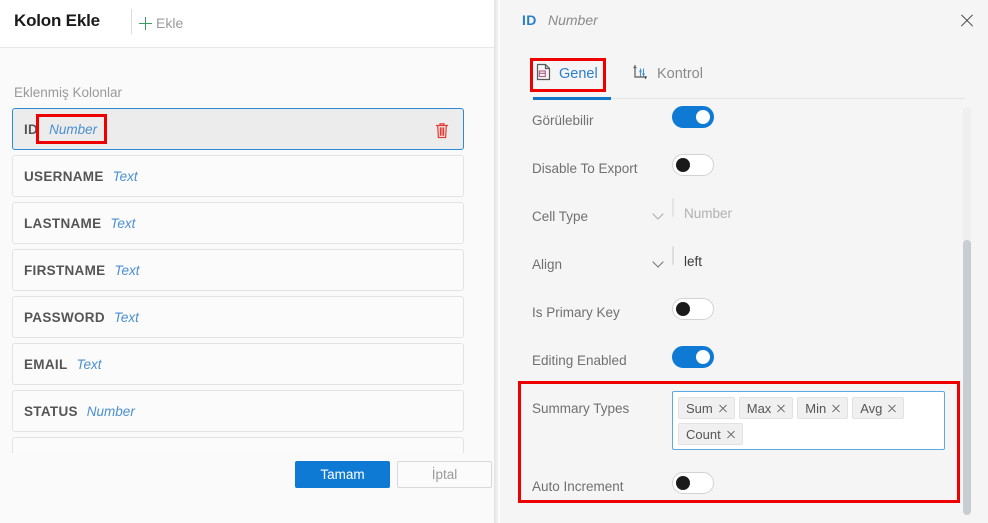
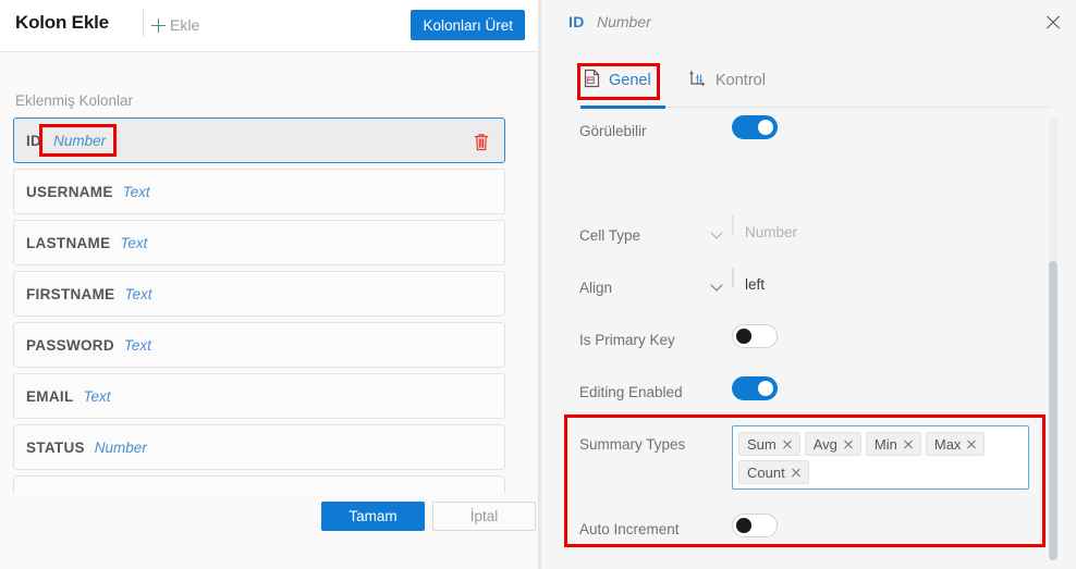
  Kolon Ekle
  Ekle
+ Kolonları Üret
  Eklenmiş Kolonlar
  ID
  Number
  USERNAME
  Text
  LASTNAME
  Text
  FIRSTNAME
  Text
  PASSWORD
  Text
  EMAIL
  Text
  STATUS
  Number
  Tamam
  İptal
  ID
  Number
  Genel
  Kontrol
  Görülebilir
- Disable To Export
  Cell Type
  Number
  Align
  left
  Is Primary Key
  Editing Enabled
  Summary Types
  Sum
- Max
+ Avg
  Min
- Avg
+ Max
  Count
  Auto Increment
